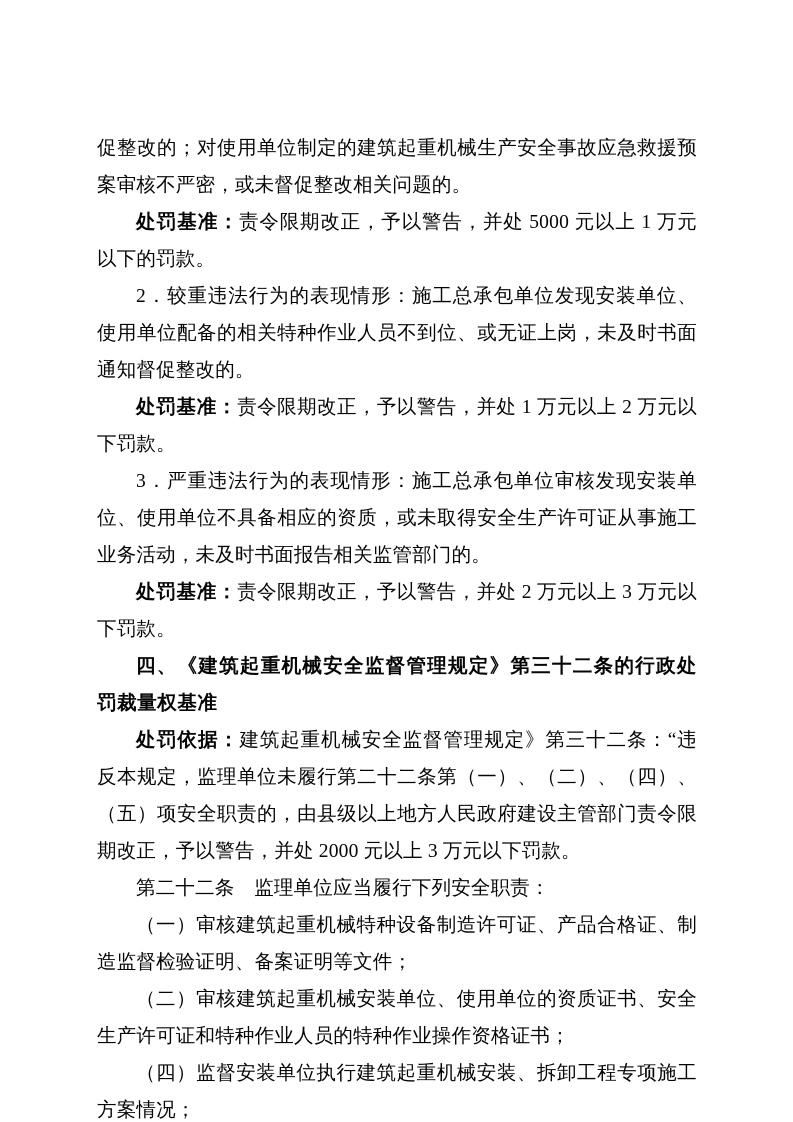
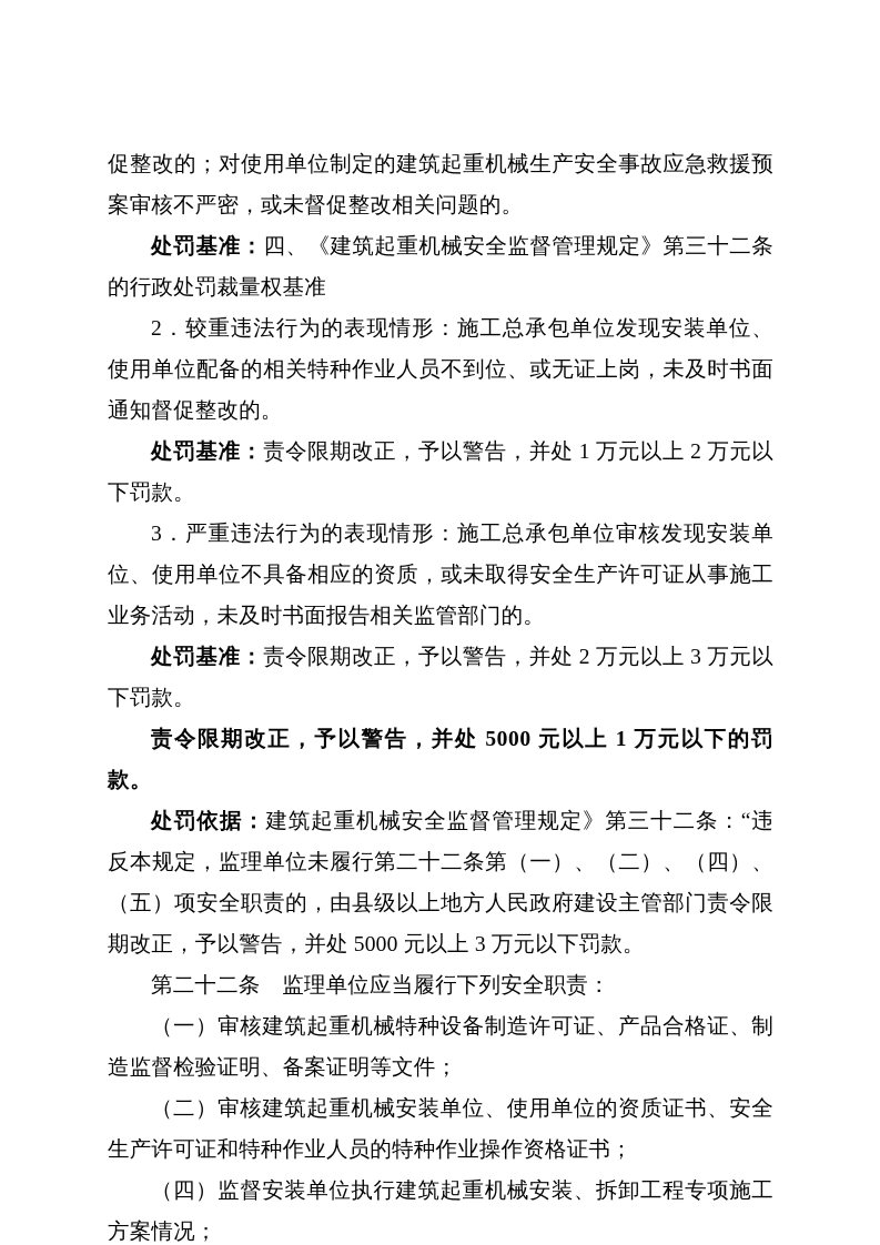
  促整改的；对使用单位制定的建筑起重机械生产安全事故应急救援预案审核不严密，或未督促整改相关问题的。
- 处罚基准：责令限期改正，予以警告，并处 5000 元以上 1 万元以下的罚款。
+ 处罚基准：四、《建筑起重机械安全监督管理规定》第三十二条的行政处罚裁量权基准
  2．较重违法行为的表现情形：施工总承包单位发现安装单位、使用单位配备的相关特种作业人员不到位、或无证上岗，未及时书面通知督促整改的。
  处罚基准：责令限期改正，予以警告，并处 1 万元以上 2 万元以下罚款。
  3．严重违法行为的表现情形：施工总承包单位审核发现安装单位、使用单位不具备相应的资质，或未取得安全生产许可证从事施工业务活动，未及时书面报告相关监管部门的。
  处罚基准：责令限期改正，予以警告，并处 2 万元以上 3 万元以下罚款。
- 四、《建筑起重机械安全监督管理规定》第三十二条的行政处罚裁量权基准
+ 责令限期改正，予以警告，并处 5000 元以上 1 万元以下的罚款。
- 处罚依据：建筑起重机械安全监督管理规定》第三十二条：“违反本规定，监理单位未履行第二十二条第（一）、（二）、（四）、（五）项安全职责的，由县级以上地方人民政府建设主管部门责令限期改正，予以警告，并处 2000 元以上 3 万元以下罚款。
+ 处罚依据：建筑起重机械安全监督管理规定》第三十二条：“违反本规定，监理单位未履行第二十二条第（一）、（二）、（四）、（五）项安全职责的，由县级以上地方人民政府建设主管部门责令限期改正，予以警告，并处 5000 元以上 3 万元以下罚款。
  第二十二条 监理单位应当履行下列安全职责：
  （一）审核建筑起重机械特种设备制造许可证、产品合格证、制造监督检验证明、备案证明等文件；
  （二）审核建筑起重机械安装单位、使用单位的资质证书、安全生产许可证和特种作业人员的特种作业操作资格证书；
  （四）监督安装单位执行建筑起重机械安装、拆卸工程专项施工方案情况；
